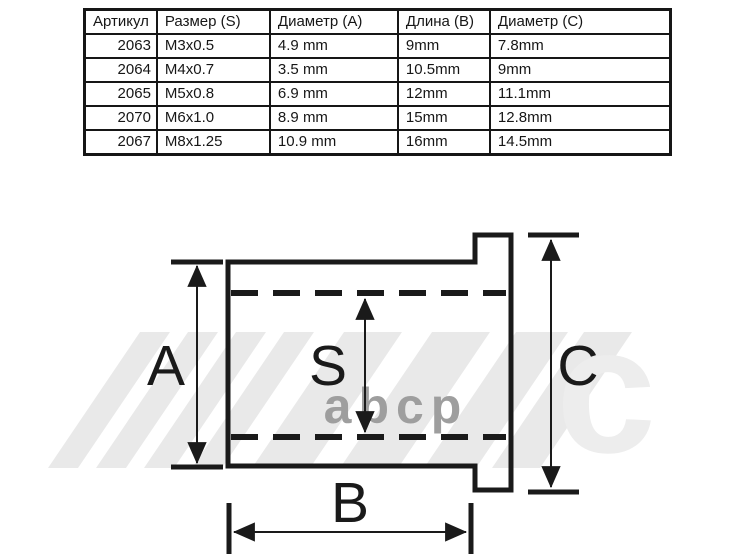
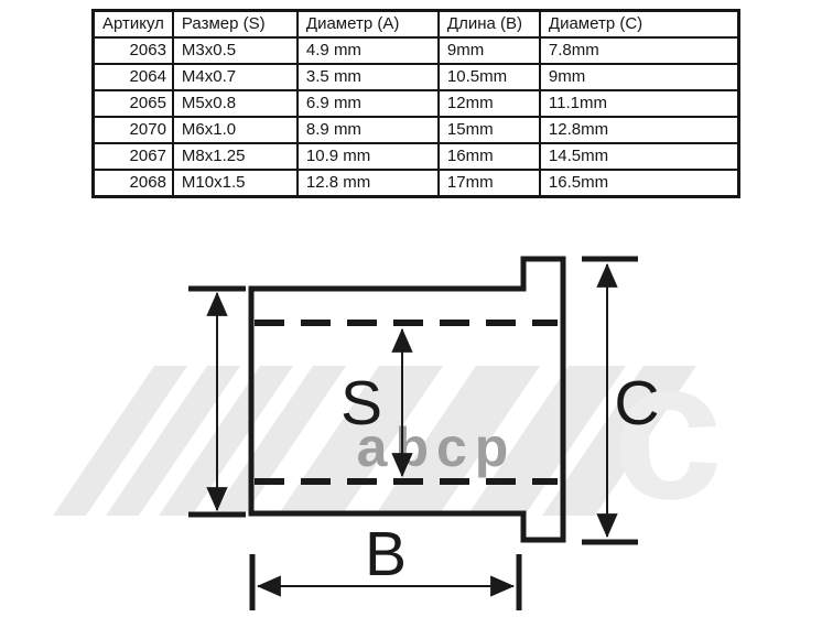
  Артикул	Размер (S)	Диаметр (A)	Длина (B)	Диаметр (C)
  2063	M3x0.5	4.9 mm	9mm	7.8mm
  2064	M4x0.7	3.5 mm	10.5mm	9mm
  2065	M5x0.8	6.9 mm	12mm	11.1mm
  2070	M6x1.0	8.9 mm	15mm	12.8mm
  2067	M8x1.25	10.9 mm	16mm	14.5mm
+ 2068	M10x1.5	12.8 mm	17mm	16.5mm
  c
  abcp
- A
  S
  C
  B
